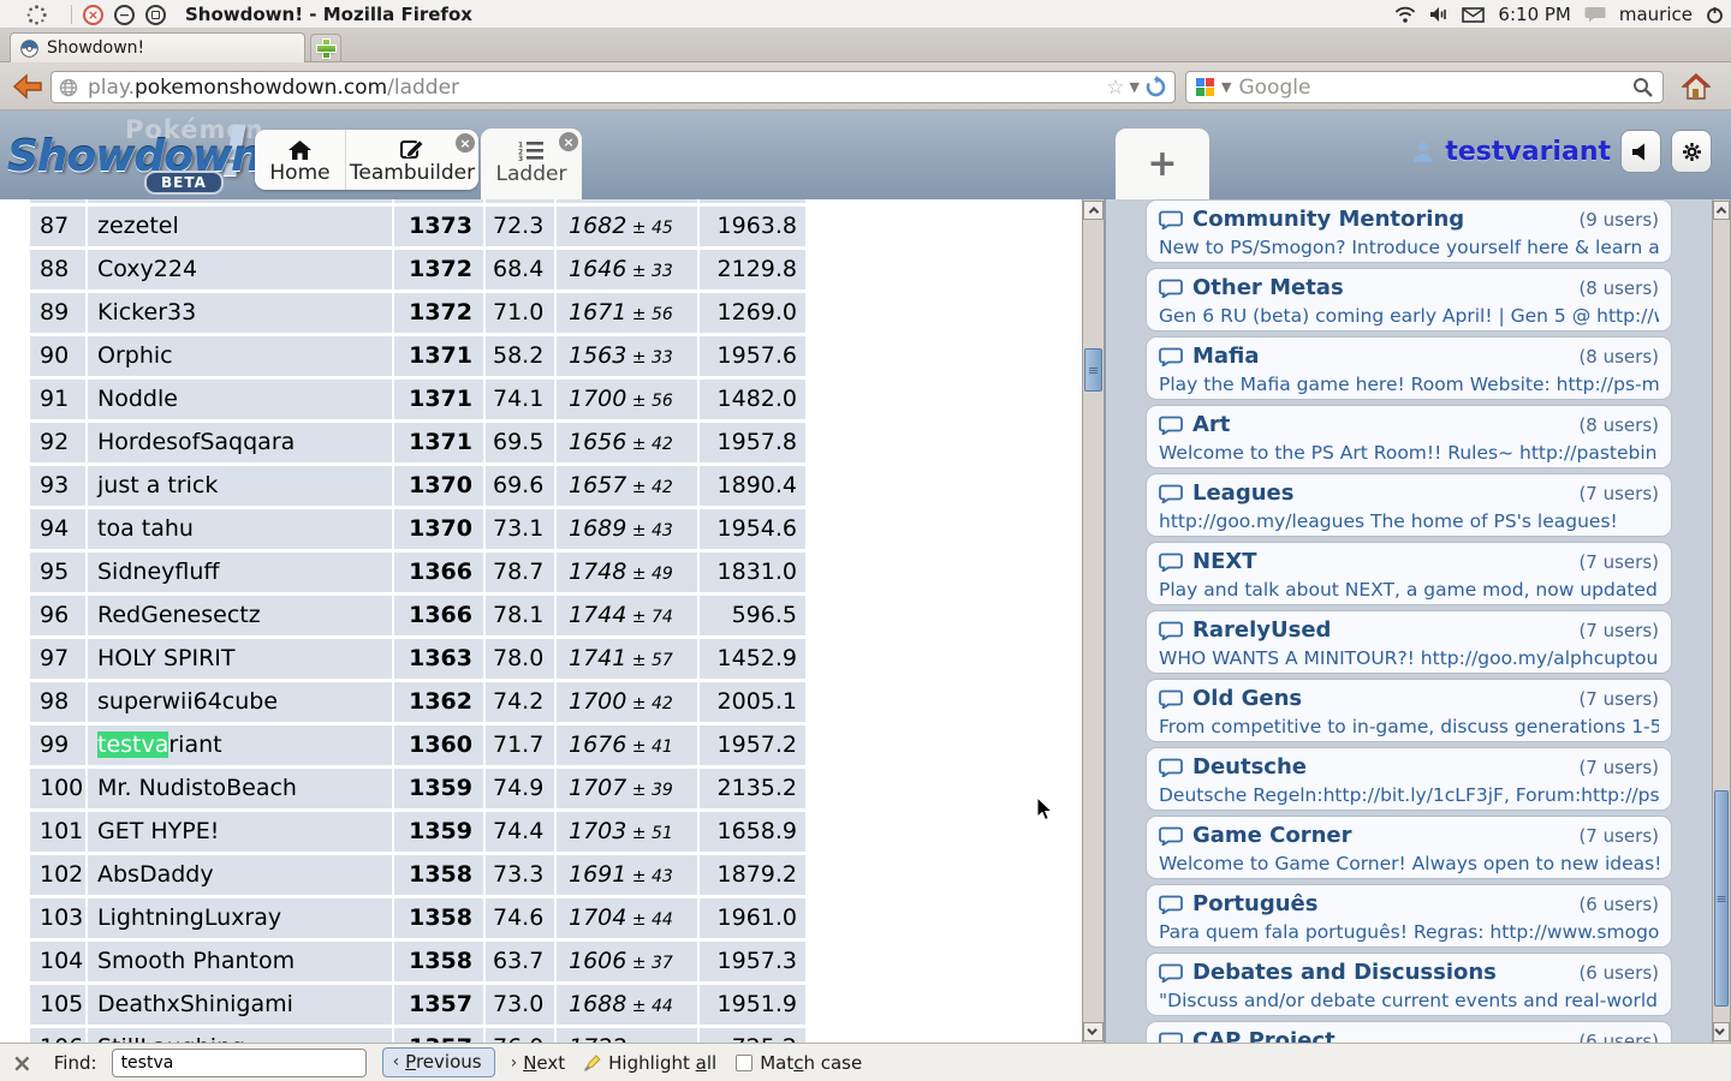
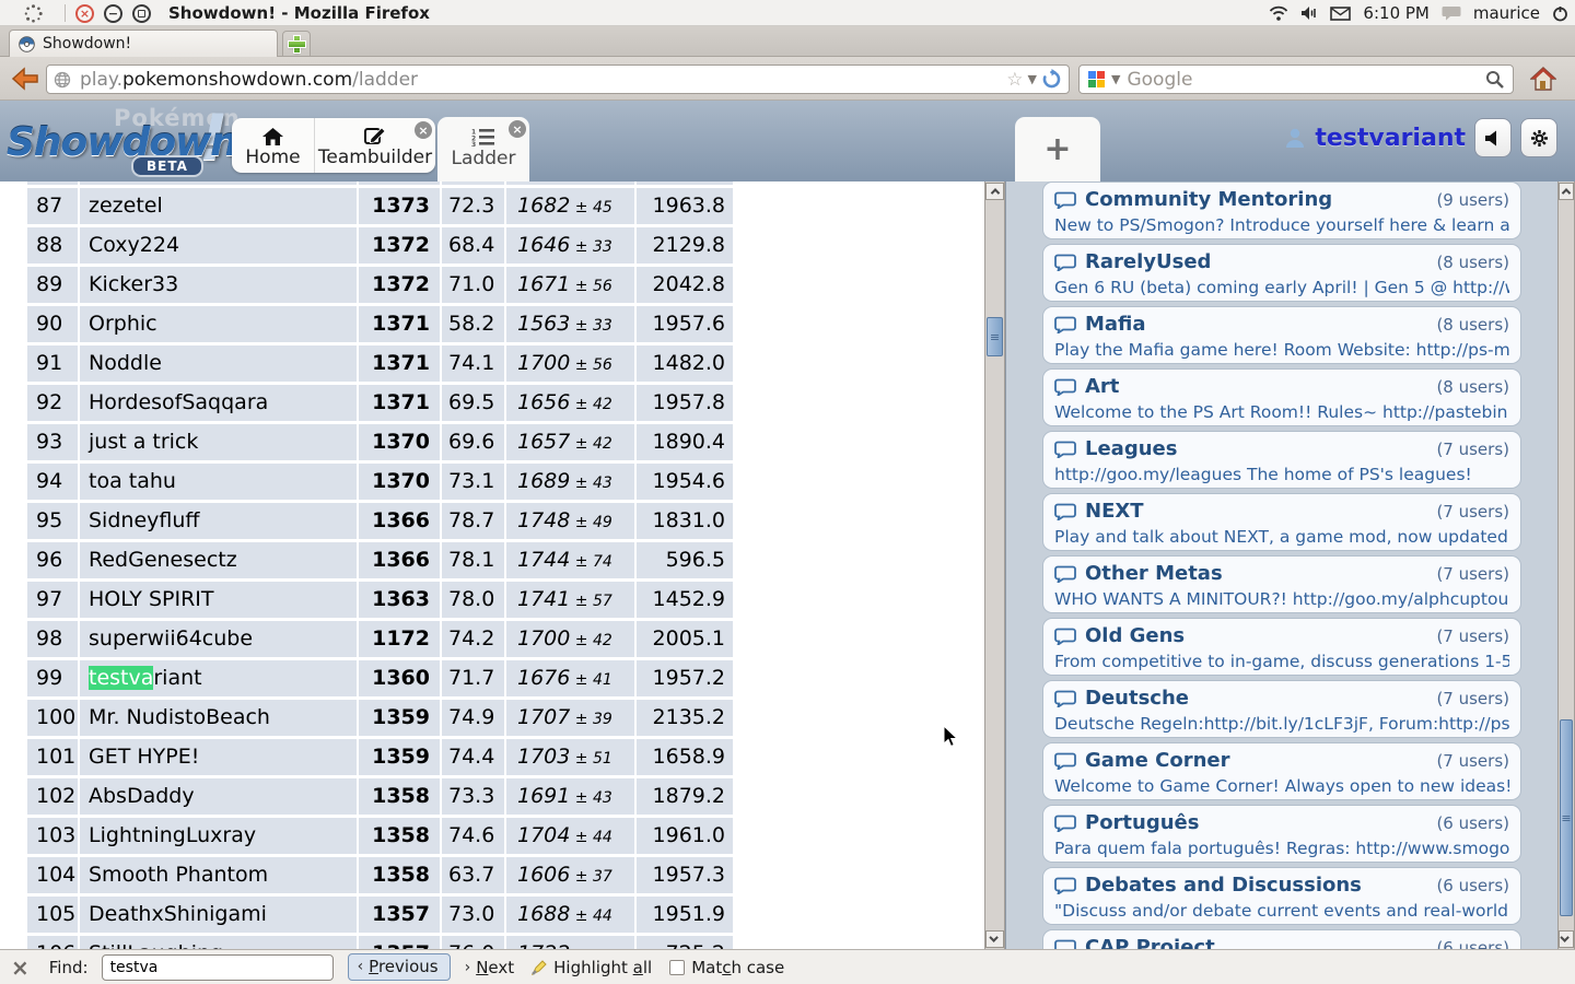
  ×
  −
  Showdown! - Mozilla Firefox
  6:10 PM
  maurice
  Showdown!
  play.pokemonshowdown.com/ladder
  ☆
  ▼
  ▼
  Google
  Pokémon
  !
  Showdown
  BETA
  Home
  Teambuilder
  ×
  Ladder
  ×
  +
  testvariant
  87
  zezetel
  1373
  72.3
  1682 ± 45
  1963.8
  88
  Coxy224
  1372
  68.4
  1646 ± 33
  2129.8
  89
  Kicker33
  1372
  71.0
  1671 ± 56
- 1269.0
+ 2042.8
  90
  Orphic
  1371
  58.2
  1563 ± 33
  1957.6
  91
  Noddle
  1371
  74.1
  1700 ± 56
  1482.0
  92
  HordesofSaqqara
  1371
  69.5
  1656 ± 42
  1957.8
  93
  just a trick
  1370
  69.6
  1657 ± 42
  1890.4
  94
  toa tahu
  1370
  73.1
  1689 ± 43
  1954.6
  95
  Sidneyfluff
  1366
  78.7
  1748 ± 49
  1831.0
  96
  RedGenesectz
  1366
  78.1
  1744 ± 74
  596.5
  97
  HOLY SPIRIT
  1363
  78.0
  1741 ± 57
  1452.9
  98
  superwii64cube
- 1362
+ 1172
  74.2
  1700 ± 42
  2005.1
  99
  testvariant
  1360
  71.7
  1676 ± 41
  1957.2
  100
  Mr. NudistoBeach
  1359
  74.9
  1707 ± 39
  2135.2
  101
  GET HYPE!
  1359
  74.4
  1703 ± 51
  1658.9
  102
  AbsDaddy
  1358
  73.3
  1691 ± 43
  1879.2
  103
  LightningLuxray
  1358
  74.6
  1704 ± 44
  1961.0
  104
  Smooth Phantom
  1358
  63.7
  1606 ± 37
  1957.3
  105
  DeathxShinigami
  1357
  73.0
  1688 ± 44
  1951.9
  ≡
  Community Mentoring
  (9 users)
  New to PS/Smogon? Introduce yourself here & learn a
- Other Metas
+ RarelyUsed
  (8 users)
  Gen 6 RU (beta) coming early April! | Gen 5 @ http://
  Mafia
  (8 users)
  Play the Mafia game here! Room Website: http://ps-m
  Art
  (8 users)
  Welcome to the PS Art Room!! Rules~ http://pastebin
  Leagues
  (7 users)
  http://goo.my/leagues The home of PS's leagues!
  NEXT
  (7 users)
  Play and talk about NEXT, a game mod, now updated
- RarelyUsed
+ Other Metas
  (7 users)
  WHO WANTS A MINITOUR?! http://goo.my/alphcuptou
  Old Gens
  (7 users)
  From competitive to in-game, discuss generations 1-5
  Deutsche
  (7 users)
  Deutsche Regeln:http://bit.ly/1cLF3jF, Forum:http://ps
  Game Corner
  (7 users)
  Welcome to Game Corner! Always open to new ideas!
  Português
  (6 users)
  Para quem fala português! Regras: http://www.smogo
  Debates and Discussions
  (6 users)
  "Discuss and/or debate current events and real-world
  CAP Project
  (6 users)
  ≡
  ×
  Find:
  testva
  ‹
  Previous
  ›
  Next
  Highlight all
  Match case
